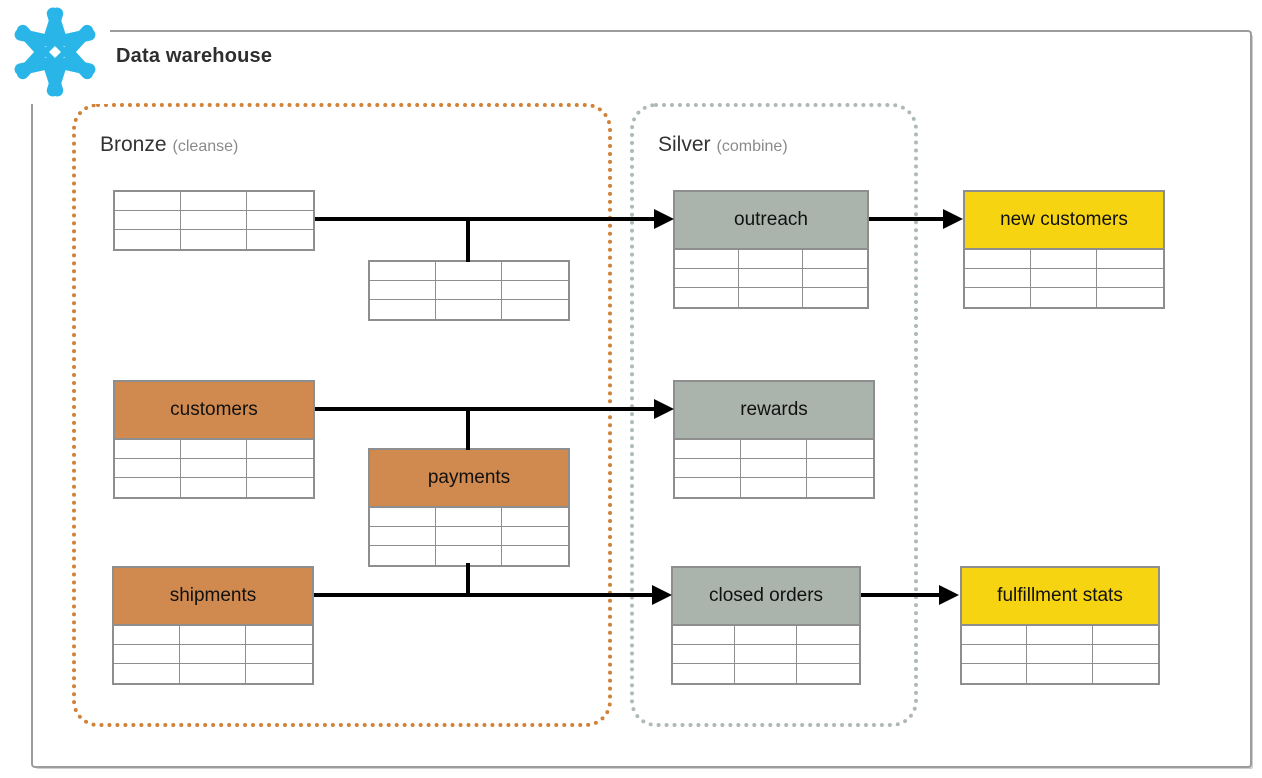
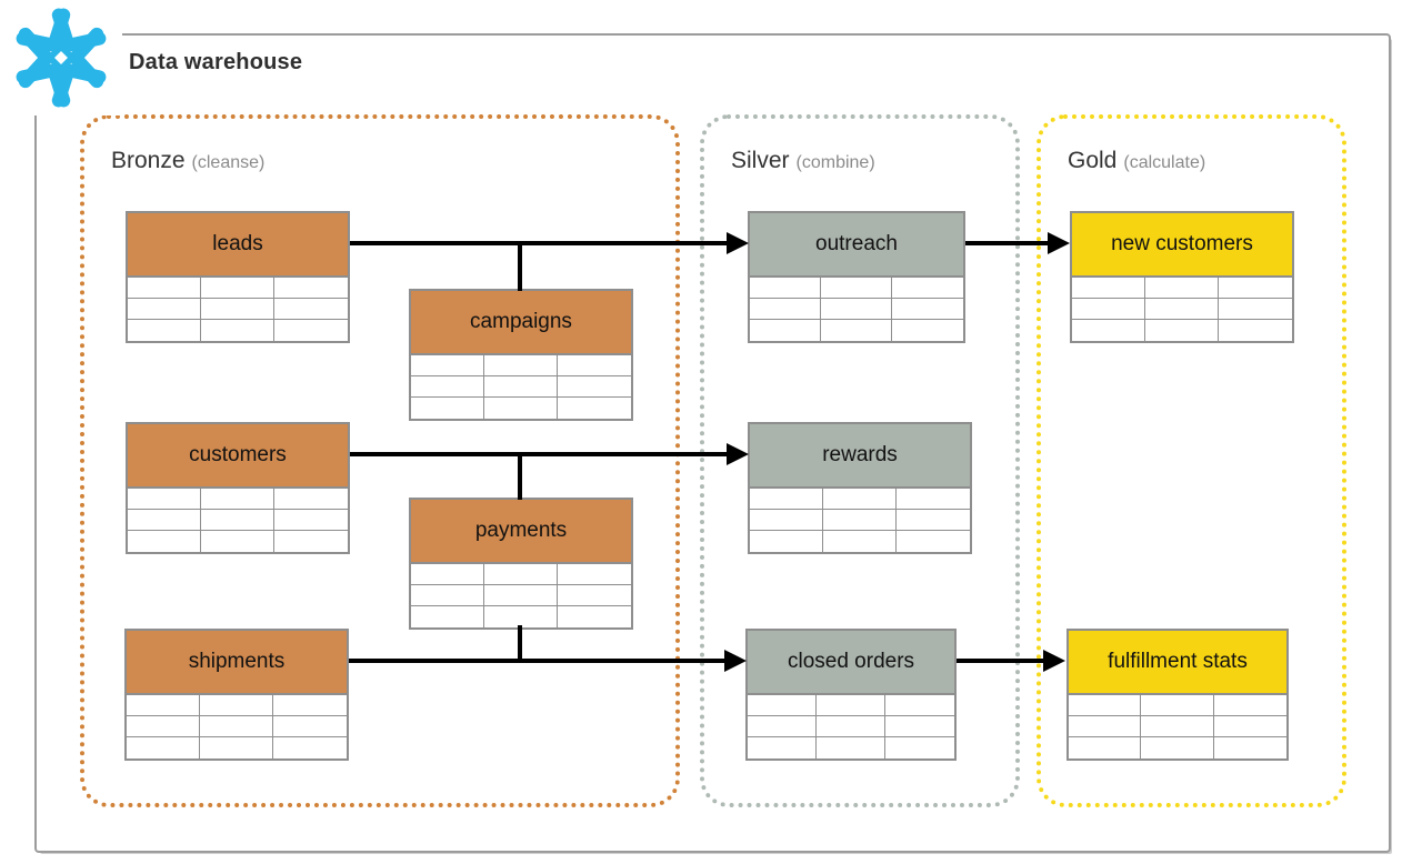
  Data warehouse
  Bronze (cleanse)
  Silver (combine)
+ Gold (calculate)
+ leads
+ campaigns
  customers
  payments
  shipments
  outreach
  rewards
  closed orders
  new customers
  fulfillment stats
